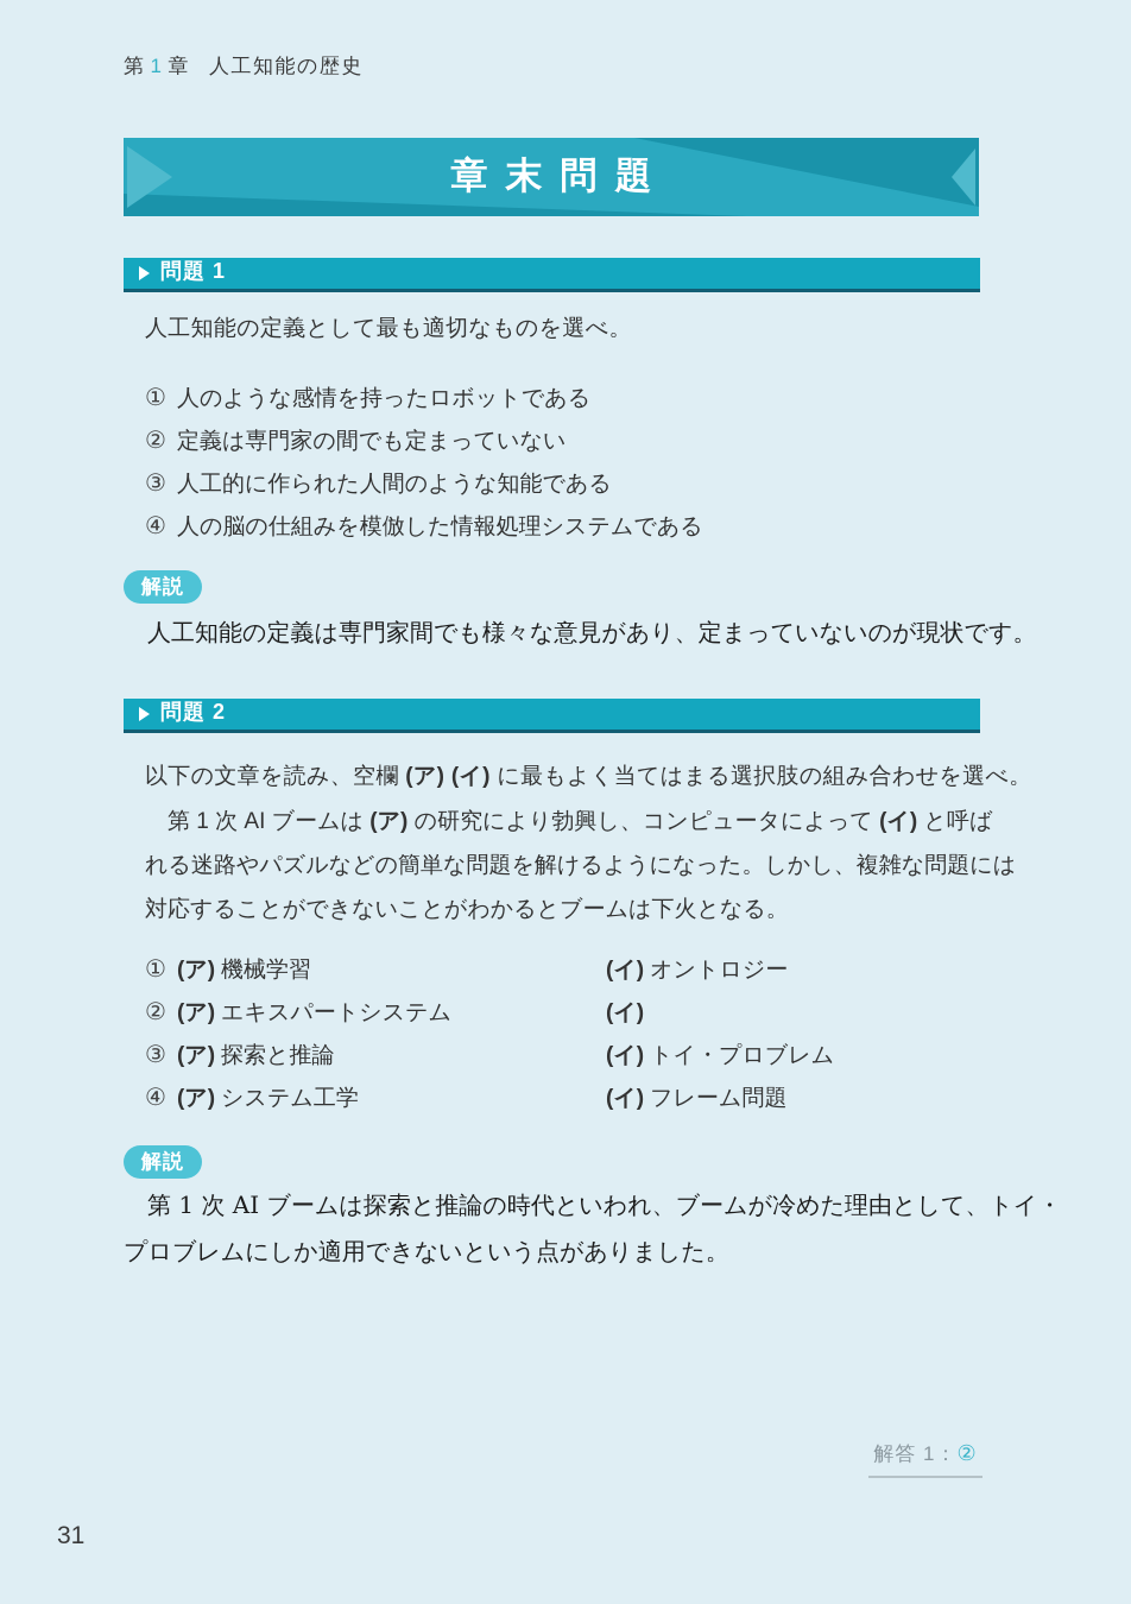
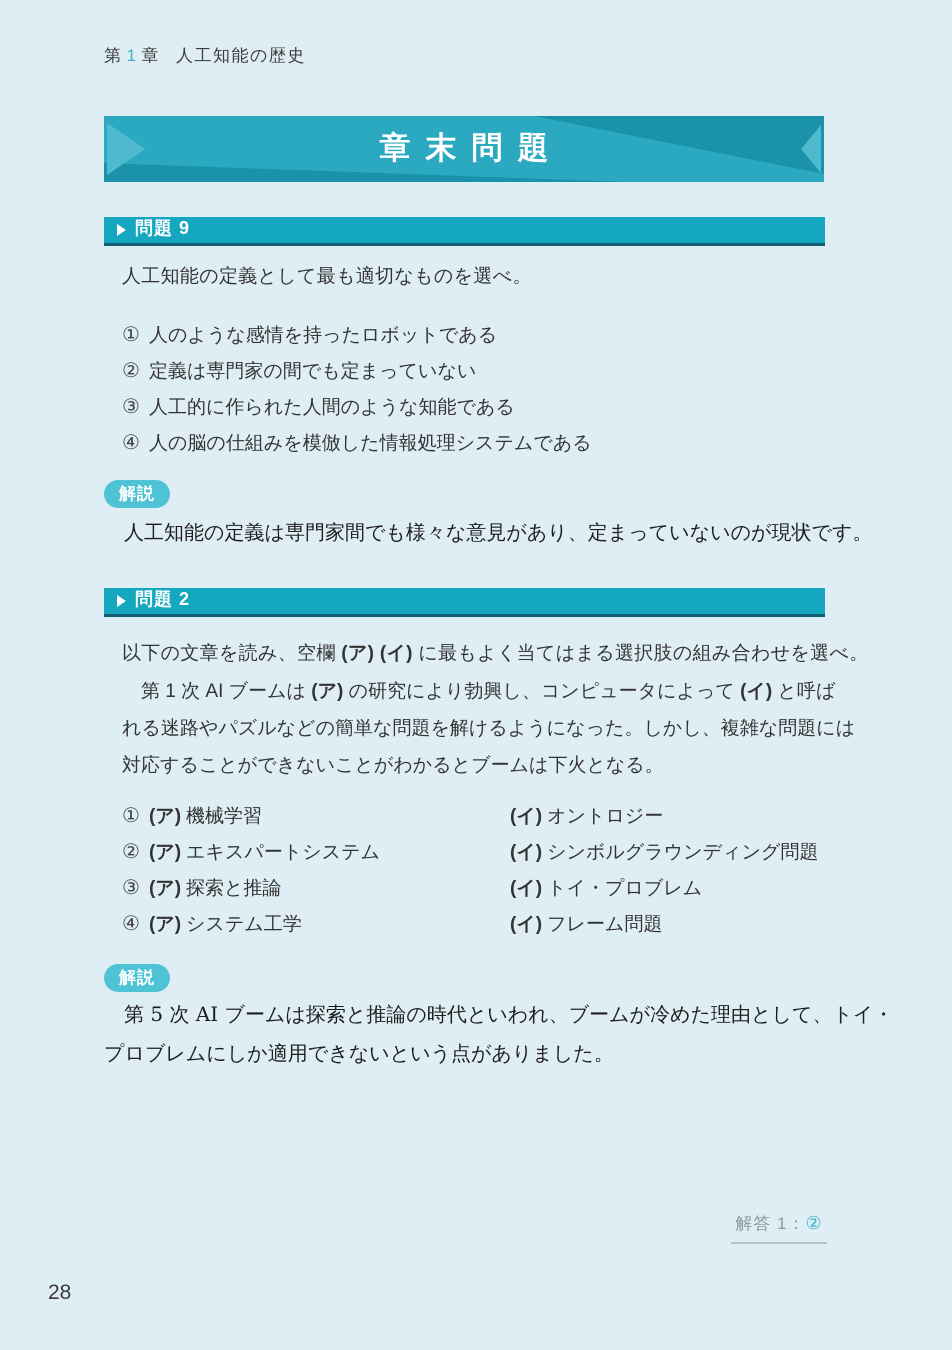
  第 1 章 人工知能の歴史
  章末問題
- 問題 1
+ 問題 9
  人工知能の定義として最も適切なものを選べ。
  ①
  人のような感情を持ったロボットである
  ②
  定義は専門家の間でも定まっていない
  ③
  人工的に作られた人間のような知能である
  ④
  人の脳の仕組みを模倣した情報処理システムである
  解説
  人工知能の定義は専門家間でも様々な意見があり、定まっていないのが現状です。
  問題 2
  以下の文章を読み、空欄 (ア) (イ) に最もよく当てはまる選択肢の組み合わせを選べ。
  第 1 次 AI ブームは (ア) の研究により勃興し、コンピュータによって (イ) と呼ば
  れる迷路やパズルなどの簡単な問題を解けるようになった。しかし、複雑な問題には
  対応することができないことがわかるとブームは下火となる。
  ①
  (ア)
  機械学習
  (イ)
  オントロジー
  ②
  (ア)
  エキスパートシステム
  (イ)
+ シンボルグラウンディング問題
  ③
  (ア)
  探索と推論
  (イ)
  トイ・プロブレム
  ④
  (ア)
  システム工学
  (イ)
  フレーム問題
  解説
- 第 1 次 AI ブームは探索と推論の時代といわれ、ブームが冷めた理由として、トイ・
+ 第 5 次 AI ブームは探索と推論の時代といわれ、ブームが冷めた理由として、トイ・
  プロブレムにしか適用できないという点がありました。
  解答 1：②
- 31
+ 28
